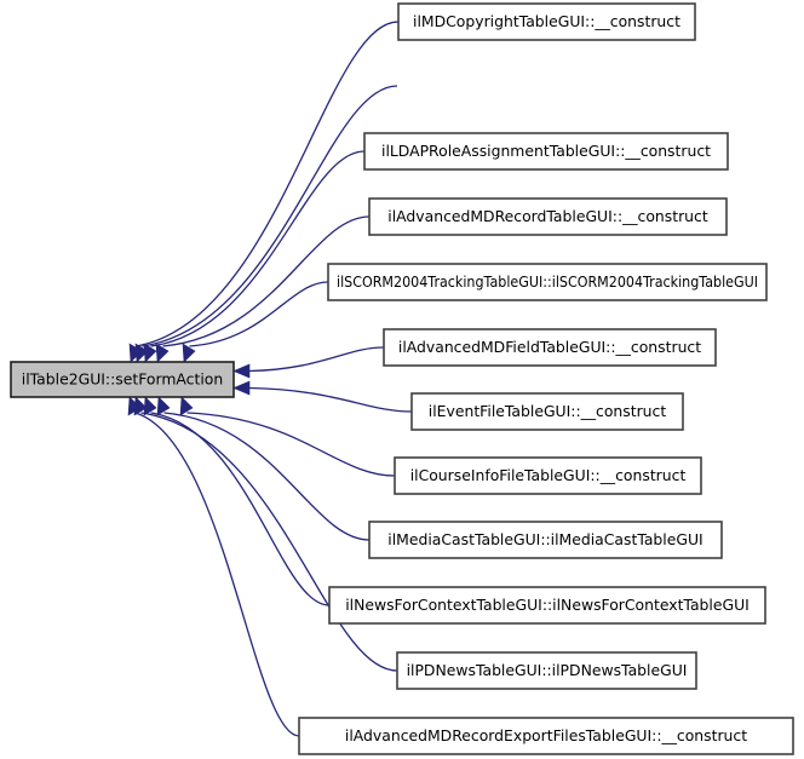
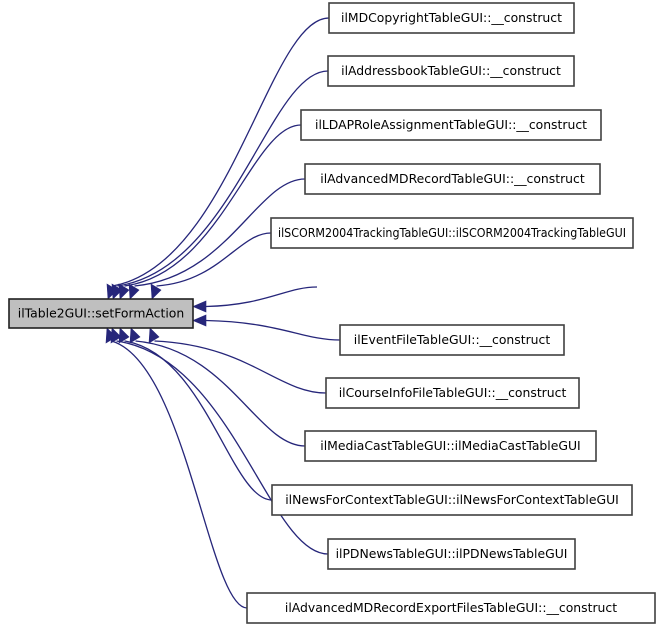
  ilMDCopyrightTableGUI::__construct
+ ilAddressbookTableGUI::__construct
  ilLDAPRoleAssignmentTableGUI::__construct
  ilAdvancedMDRecordTableGUI::__construct
  ilSCORM2004TrackingTableGUI::ilSCORM2004TrackingTableGUI
- ilAdvancedMDFieldTableGUI::__construct
  ilEventFileTableGUI::__construct
  ilCourseInfoFileTableGUI::__construct
  ilMediaCastTableGUI::ilMediaCastTableGUI
  ilNewsForContextTableGUI::ilNewsForContextTableGUI
  ilPDNewsTableGUI::ilPDNewsTableGUI
  ilAdvancedMDRecordExportFilesTableGUI::__construct
  ilTable2GUI::setFormAction
